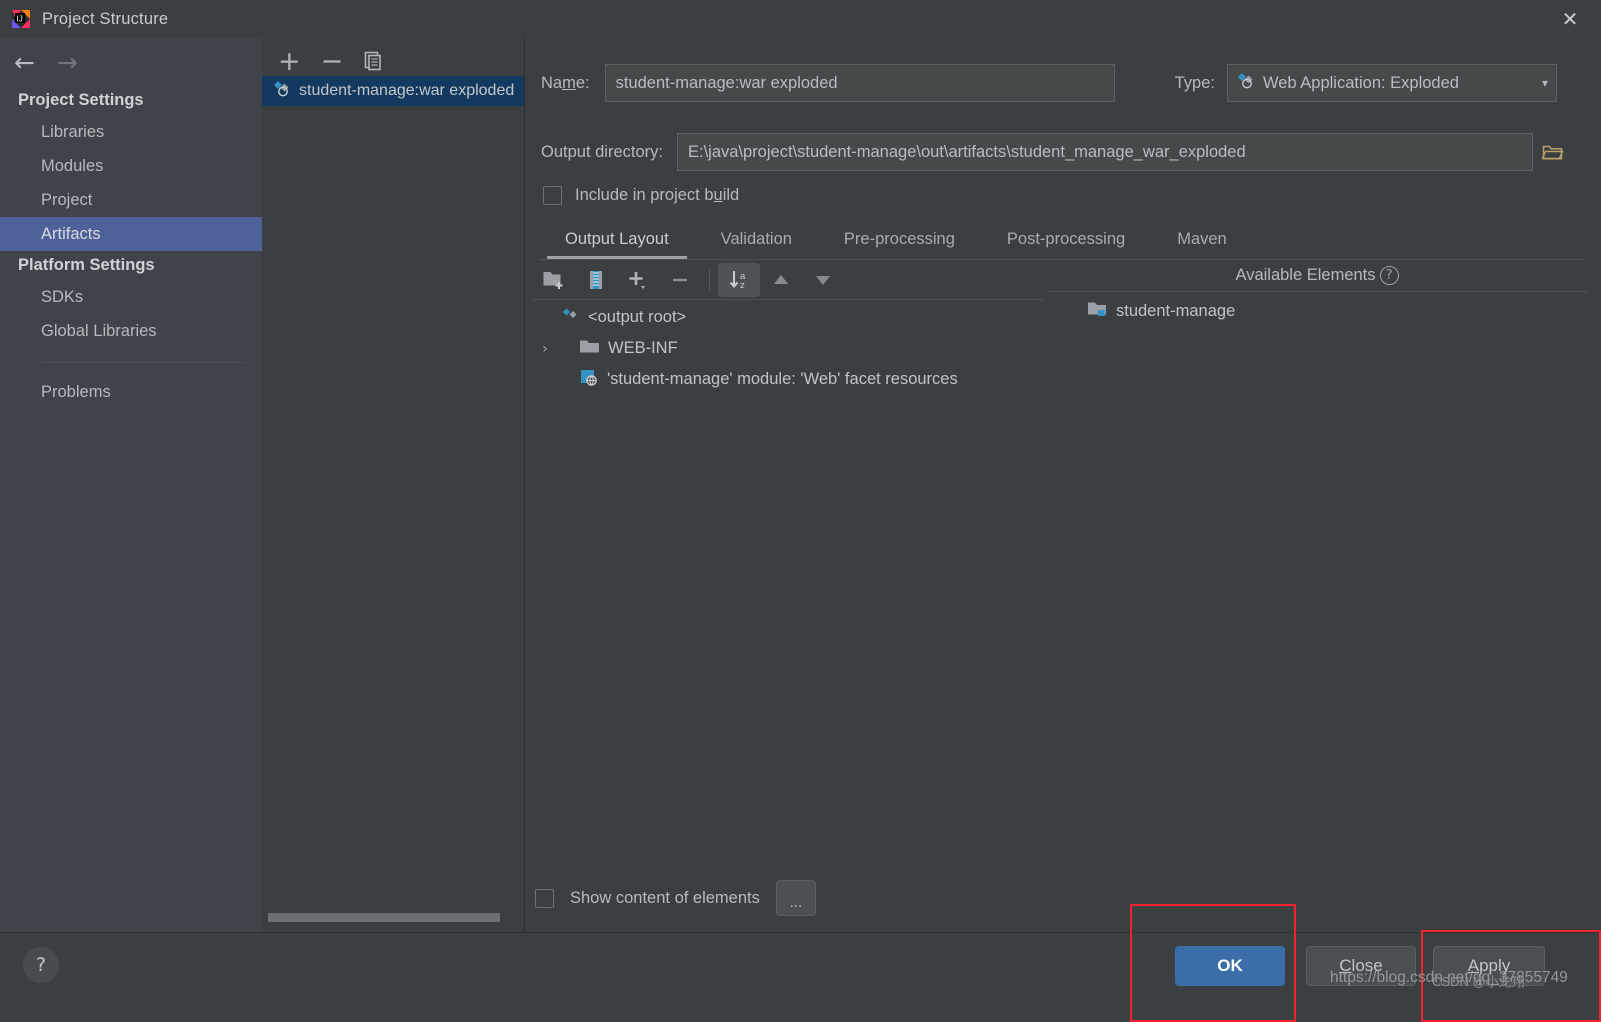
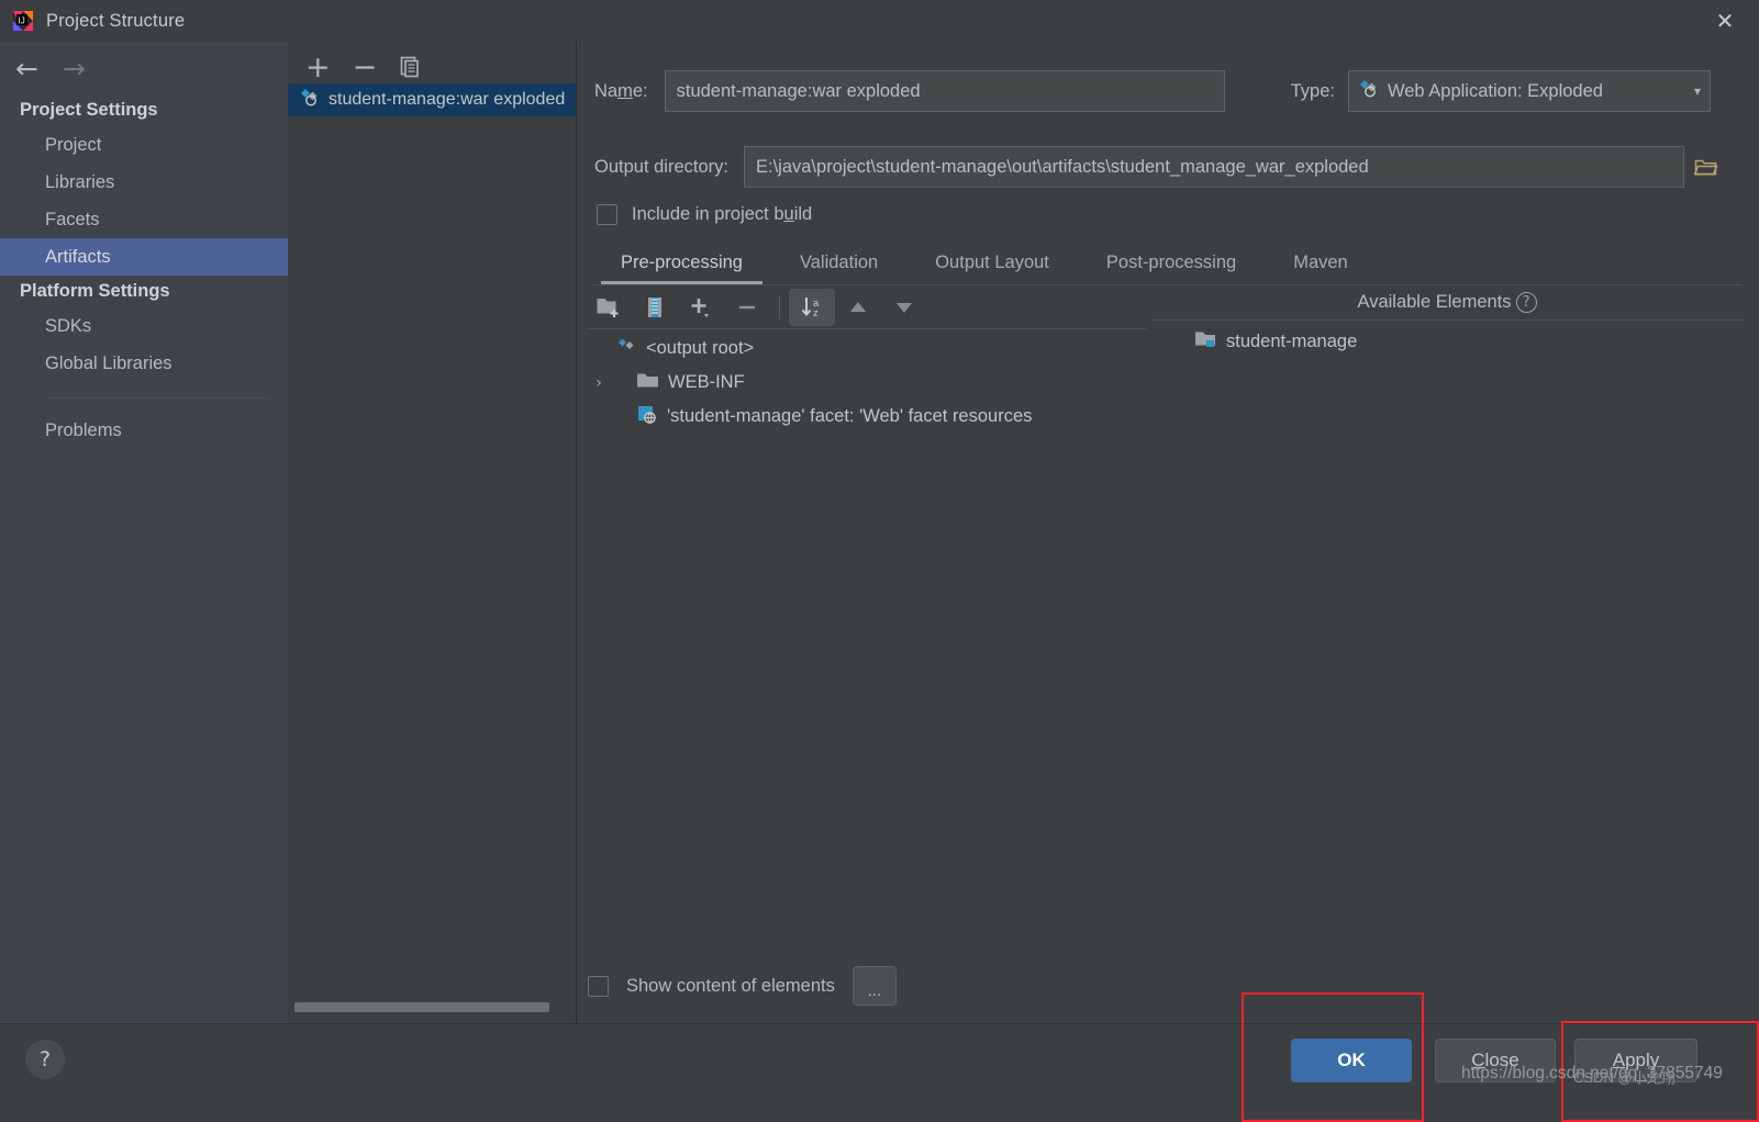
  IJ
  Project Structure
  ✕
  ←
  →
  Project Settings
- Libraries
+ Project
- Modules
- Project
+ Libraries
+ Facets
  Artifacts
  Platform Settings
  SDKs
  Global Libraries
  Problems
  +
  −
  student-manage:war exploded
  Name:
  student-manage:war exploded
  Type:
  Web Application: Exploded
  ▾
  Output directory:
  E:\java\project\student-manage\out\artifacts\student_manage_war_exploded
  Include in project build
- Output Layout
+ Pre-processing
  Validation
- Pre-processing
+ Output Layout
  Post-processing
  Maven
  a
  z
  <output root>
  ›
  WEB-INF
- 'student-manage' module: 'Web' facet resources
+ 'student-manage' facet: 'Web' facet resources
  Available Elements
  ?
  student-manage
  Show content of elements
  ...
  ?
  OK
  Close
  Apply
  https://blog.csdn.net/qq_37855749
  CSDN @小龙翔
